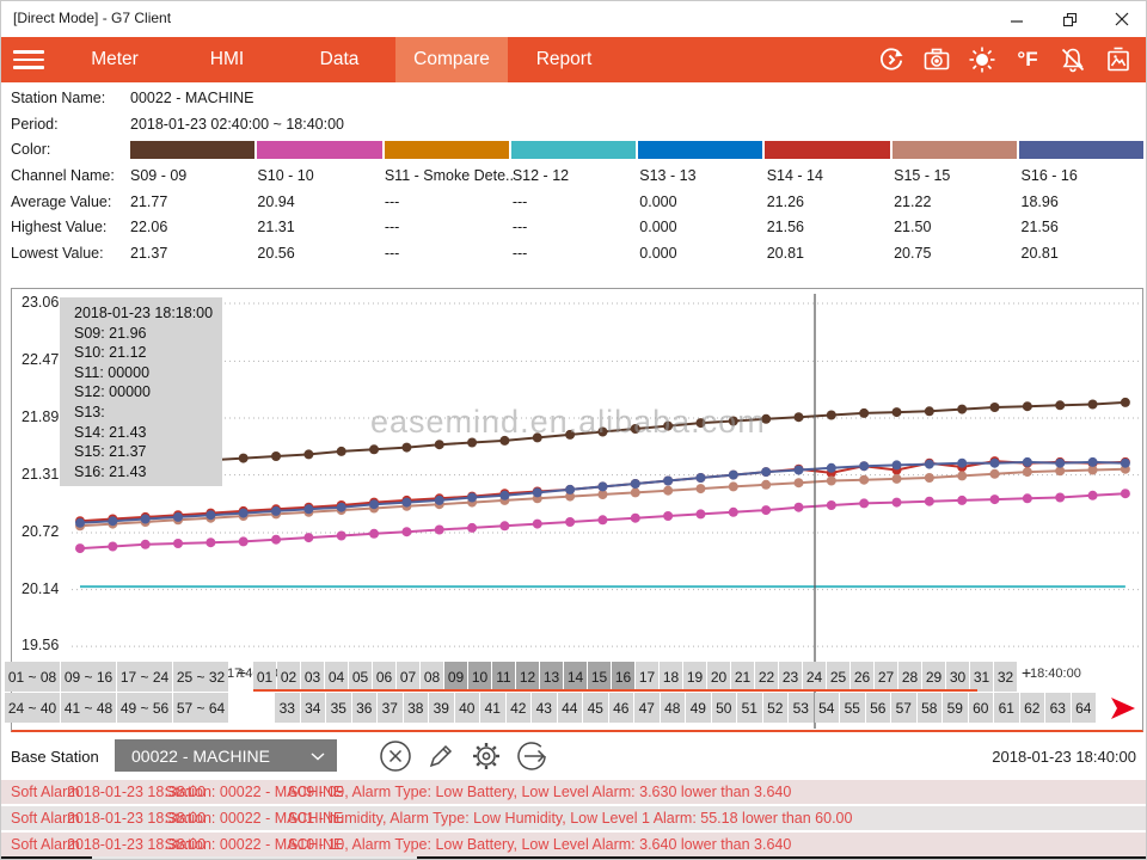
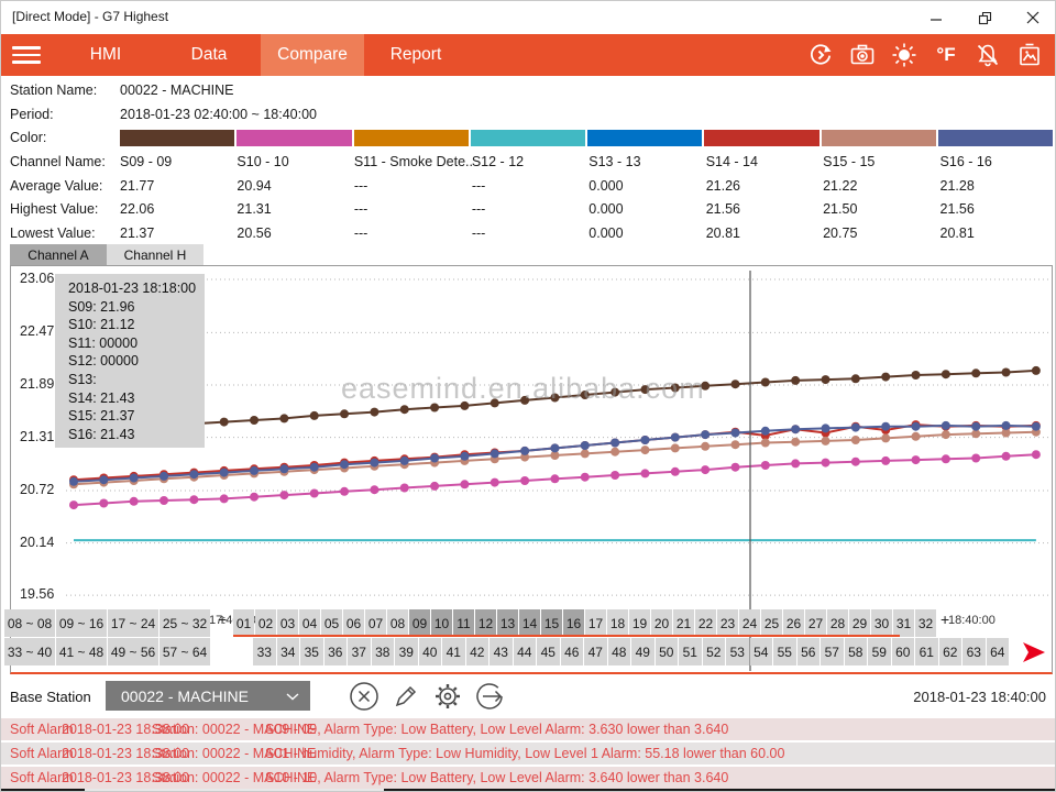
- [Direct Mode] - G7 Client
+ [Direct Mode] - G7 Highest
- Meter
  HMI
  Data
  Compare
  Report
  °F
  Station Name:
  00022 - MACHINE
  Period:
  2018-01-23 02:40:00 ~ 18:40:00
  Color:
  Channel Name:
  Average Value:
  Highest Value:
  Lowest Value:
  S09 - 09
  21.77
  22.06
  21.37
  S10 - 10
  20.94
  21.31
  20.56
  S11 - Smoke Dete..
  ---
  ---
  ---
  S12 - 12
  ---
  ---
  ---
  S13 - 13
  0.000
  0.000
  0.000
  S14 - 14
  21.26
  21.56
  20.81
  S15 - 15
  21.22
  21.50
  20.75
  S16 - 16
- 18.96
+ 21.28
  21.56
  20.81
+ Channel A
+ Channel H
  23.06
  22.47
  21.89
  21.31
  20.72
  20.14
  19.56
  easemind.en.alibaba.com
  2018-01-23 18:18:00
  S09: 21.96
  S10: 21.12
  S11: 00000
  S12: 00000
  S13:
  S14: 21.43
  S15: 21.37
  S16: 21.43
  18:40:00
  +
  +
- 01 ~ 08
+ 08 ~ 08
  09 ~ 16
  17 ~ 24
  25 ~ 32
- 24 ~ 40
+ 33 ~ 40
  41 ~ 48
  49 ~ 56
  57 ~ 64
  01
  02
  03
  04
  05
  06
  07
  08
  09
  10
  11
  12
  13
  14
  15
  16
  17
  18
  19
  20
  21
  22
  23
  24
  25
  26
  27
  28
  29
  30
  31
  32
  33
  34
  35
  36
  37
  38
  39
  40
  41
  42
  43
  44
  45
  46
  47
  48
  49
  50
  51
  52
  53
  54
  55
  56
  57
  58
  59
  60
  61
  62
  63
  64
  Base Station
  00022 - MACHINE
  2018-01-23 18:40:00
  Soft Alarm
  2018-01-23 18:38:00
  Station: 00022 - MACHINE
  S09 - 09, Alarm Type: Low Battery, Low Level Alarm: 3.630 lower than 3.640
  Soft Alarm
  2018-01-23 18:38:00
  Station: 00022 - MACHINE
  S01 - humidity, Alarm Type: Low Humidity, Low Level 1 Alarm: 55.18 lower than 60.00
  Soft Alarm
  2018-01-23 18:38:00
  Station: 00022 - MACHINE
  S10 - 10, Alarm Type: Low Battery, Low Level Alarm: 3.640 lower than 3.640
